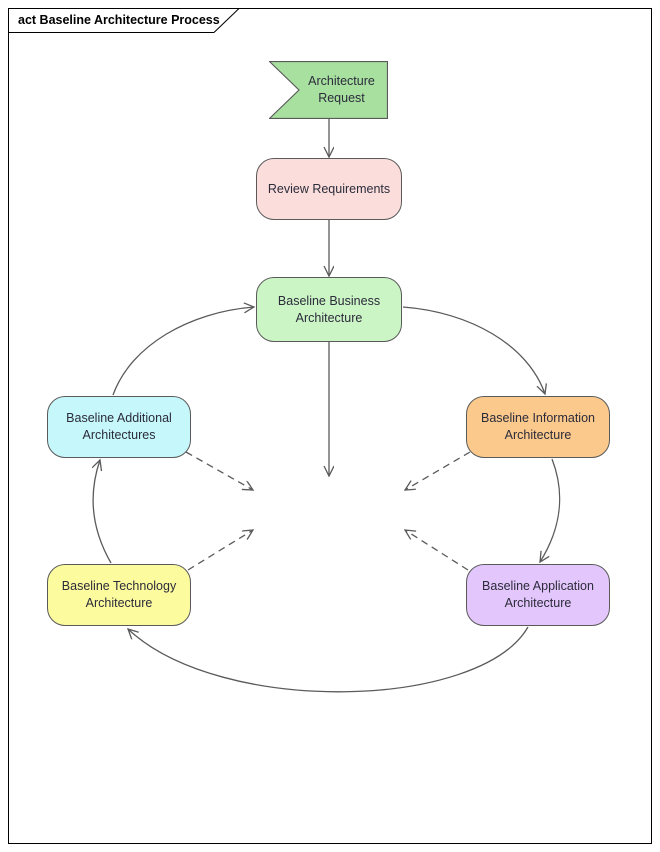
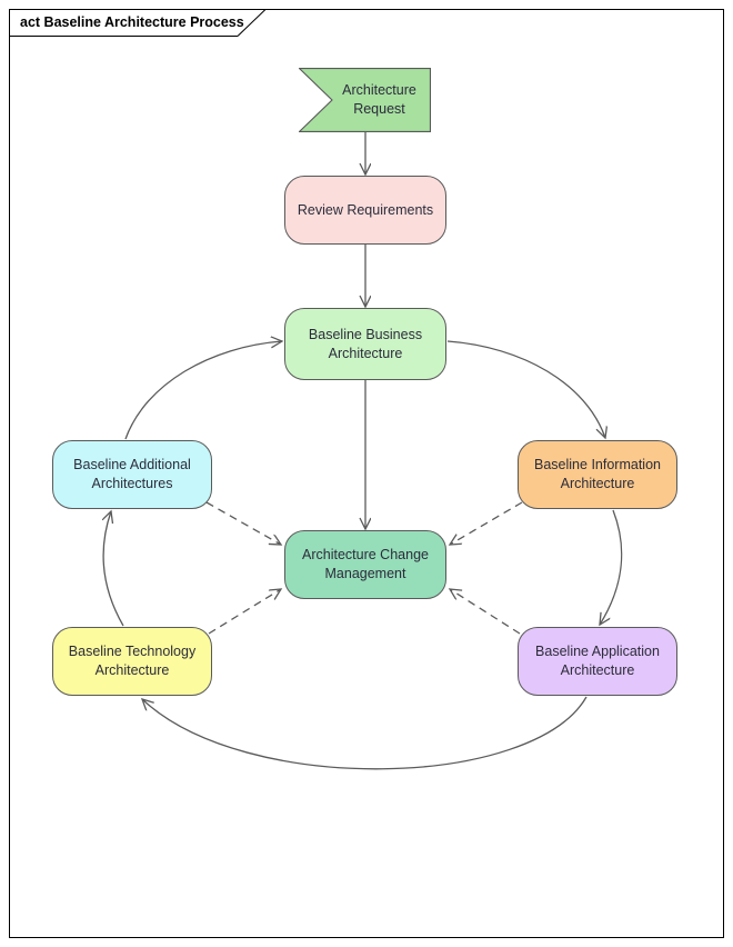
  act Baseline Architecture Process
  Architecture
  Request
  Review Requirements
  Baseline Business
  Architecture
  Baseline Additional
  Architectures
  Baseline Information
  Architecture
+ Architecture Change
+ Management
  Baseline Technology
  Architecture
  Baseline Application
  Architecture
